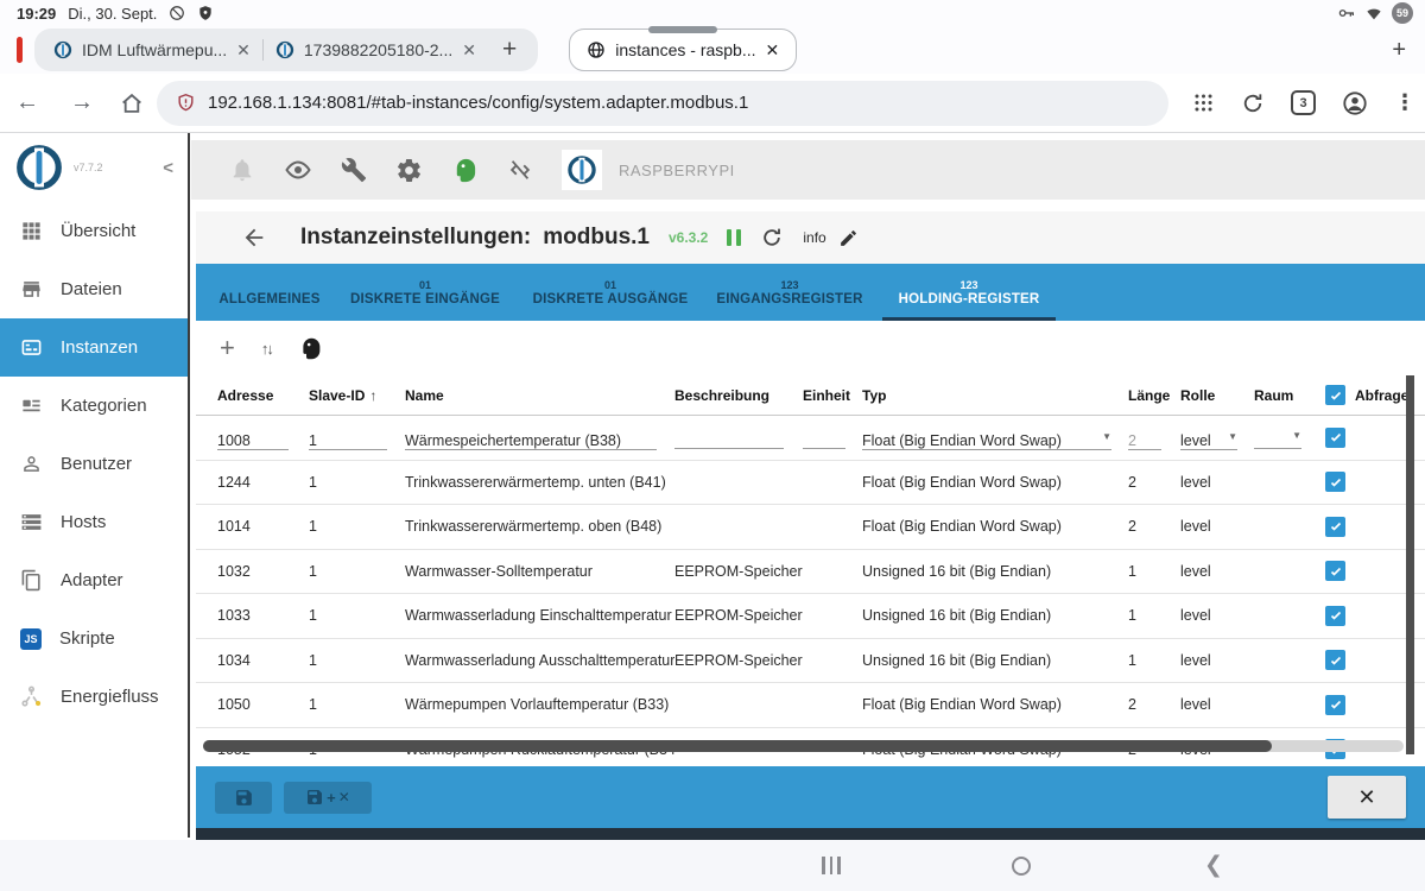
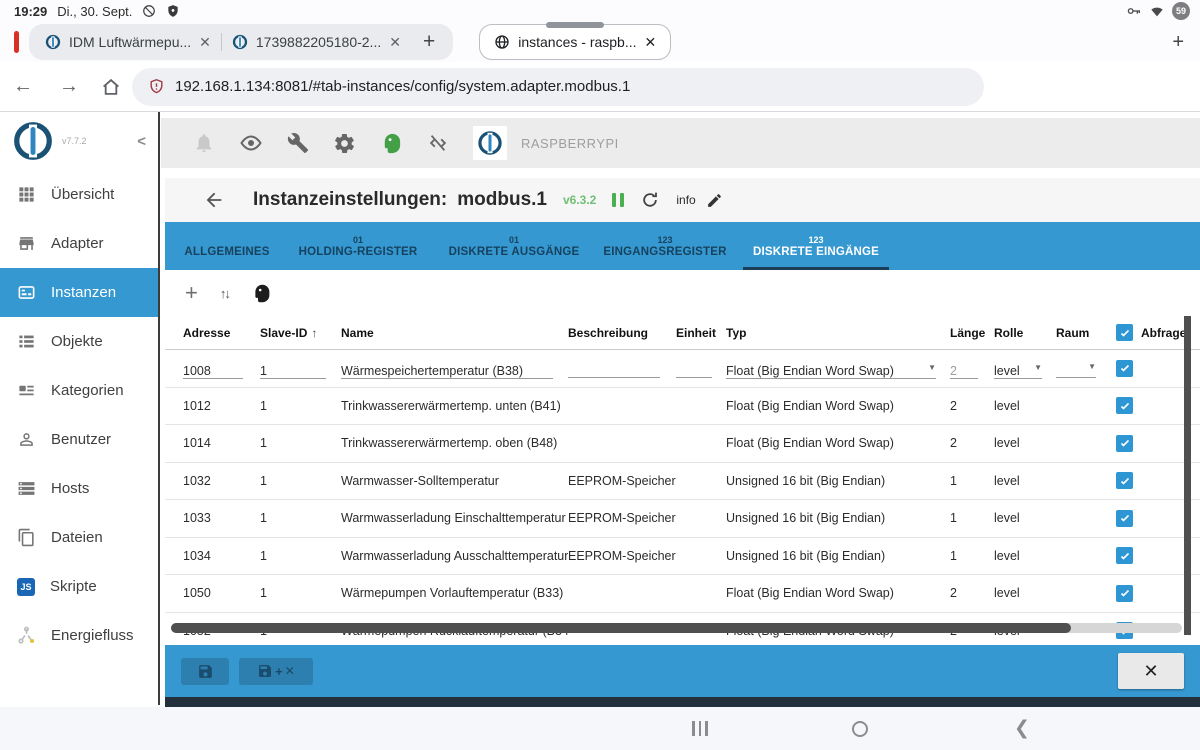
  19:29
  Di., 30. Sept.
  59
  IDM Luftwärmepu...
  ✕
  1739882205180-2...
  ✕
  +
  instances - raspb...
  ✕
  +
  ←
  →
  192.168.1.134:8081/#tab-instances/config/system.adapter.modbus.1
- 3
- ⋮
  v7.7.2
  <
  Übersicht
- Dateien
+ Adapter
  Instanzen
+ Objekte
  Kategorien
  Benutzer
  Hosts
- Adapter
+ Dateien
  JS
  Skripte
  Energiefluss
  RASPBERRYPI
  Instanzeinstellungen: modbus.1
  v6.3.2
  info
  ALLGEMEINES
  01
- DISKRETE EINGÄNGE
+ HOLDING-REGISTER
  01
  DISKRETE AUSGÄNGE
  123
  EINGANGSREGISTER
  123
- HOLDING-REGISTER
+ DISKRETE EINGÄNGE
  +
  ↑↓
  Adresse
  Slave-ID ↑
  Name
  Beschreibung
  Einheit
  Typ
  Länge
  Rolle
  Raum
  Abfrage
  1008
  1
  Wärmespeichertemperatur (B38)
  Float (Big Endian Word Swap)
  ▼
  2
  level
  ▼
  ▼
- 1244
+ 1012
  1
  Trinkwassererwärmertemp. unten (B41)
  Float (Big Endian Word Swap)
  2
  level
  1014
  1
  Trinkwassererwärmertemp. oben (B48)
  Float (Big Endian Word Swap)
  2
  level
  1032
  1
  Warmwasser-Solltemperatur
  EEPROM-Speicher
  Unsigned 16 bit (Big Endian)
  1
  level
  1033
  1
  Warmwasserladung Einschalttemperatur
  EEPROM-Speicher
  Unsigned 16 bit (Big Endian)
  1
  level
  1034
  1
  Warmwasserladung Ausschalttemperatur
  EEPROM-Speicher
  Unsigned 16 bit (Big Endian)
  1
  level
  1050
  1
  Wärmepumpen Vorlauftemperatur (B33)
  Float (Big Endian Word Swap)
  2
  level
  +
  ✕
  ✕
  ❮
